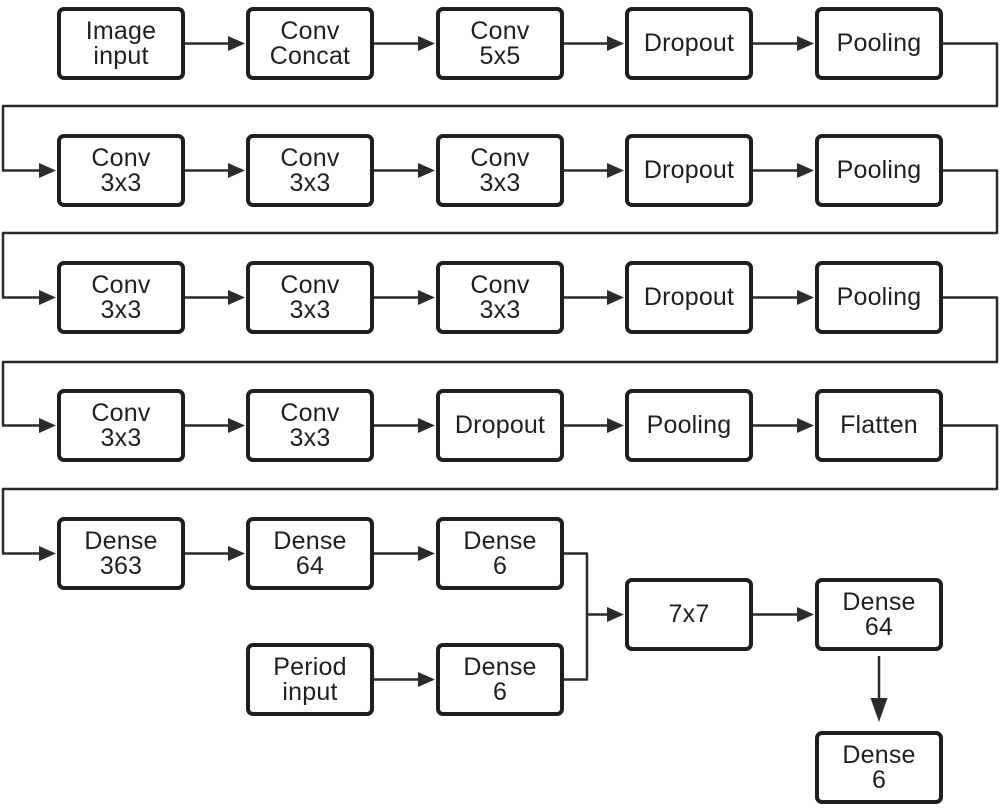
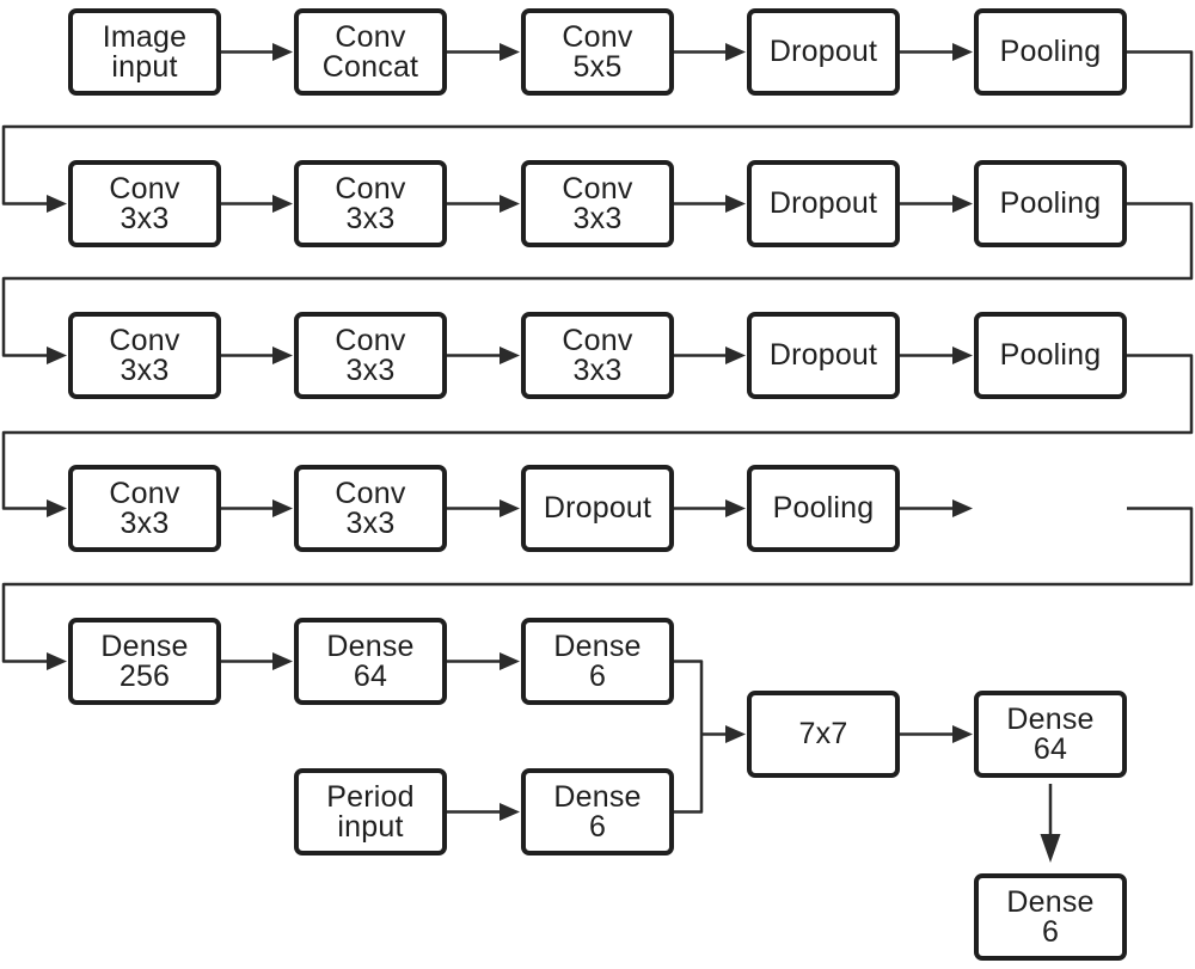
  Image
  input
  Conv
  Concat
  Conv
  5x5
  Dropout
  Pooling
  Conv
  3x3
  Conv
  3x3
  Conv
  3x3
  Dropout
  Pooling
  Conv
  3x3
  Conv
  3x3
  Conv
  3x3
  Dropout
  Pooling
  Conv
  3x3
  Conv
  3x3
  Dropout
  Pooling
- Flatten
  Dense
- 363
+ 256
  Dense
  64
  Dense
  6
  Period
  input
  Dense
  6
  7x7
  Dense
  64
  Dense
  6
